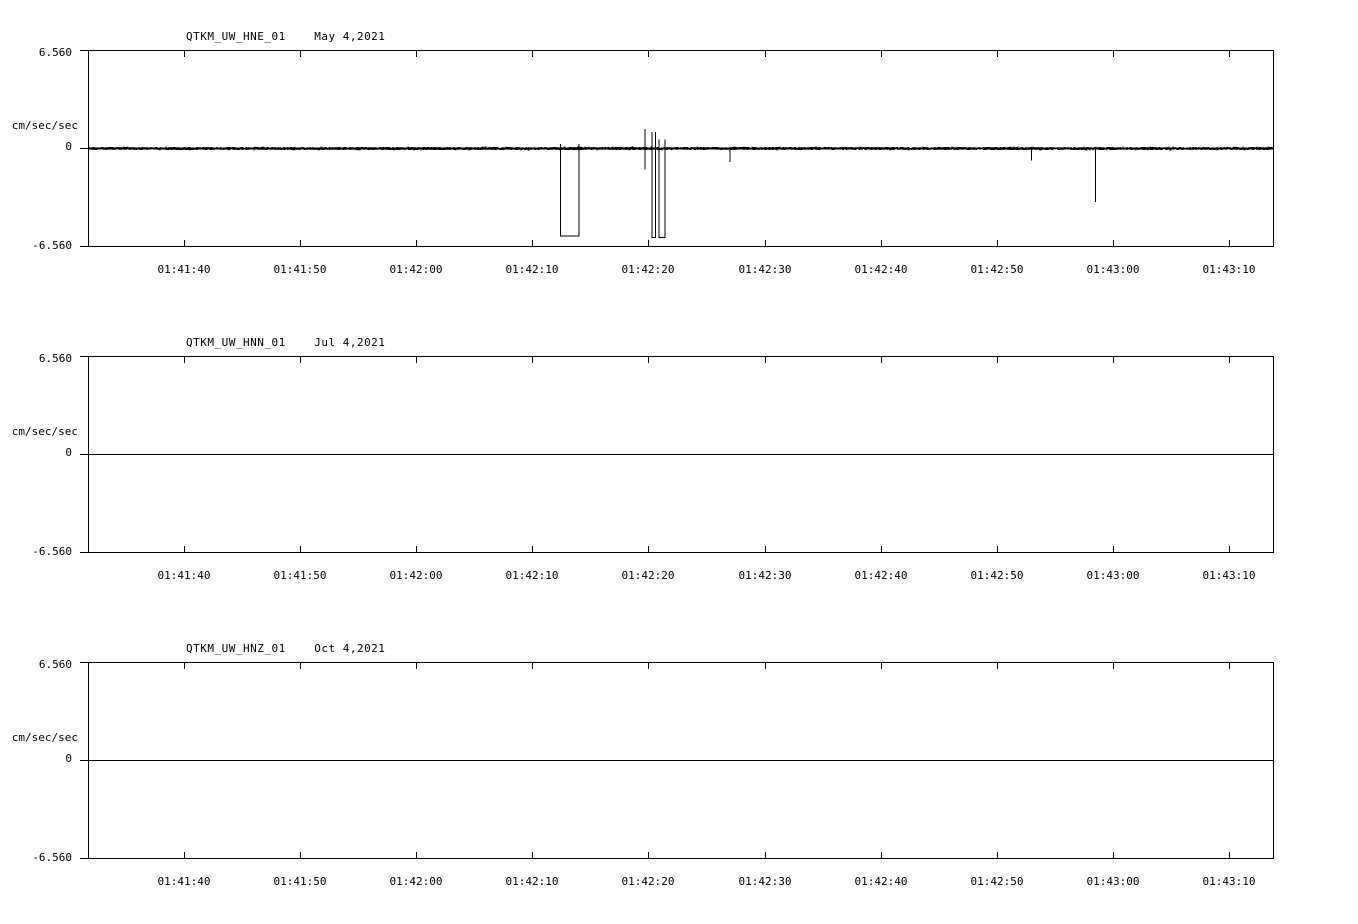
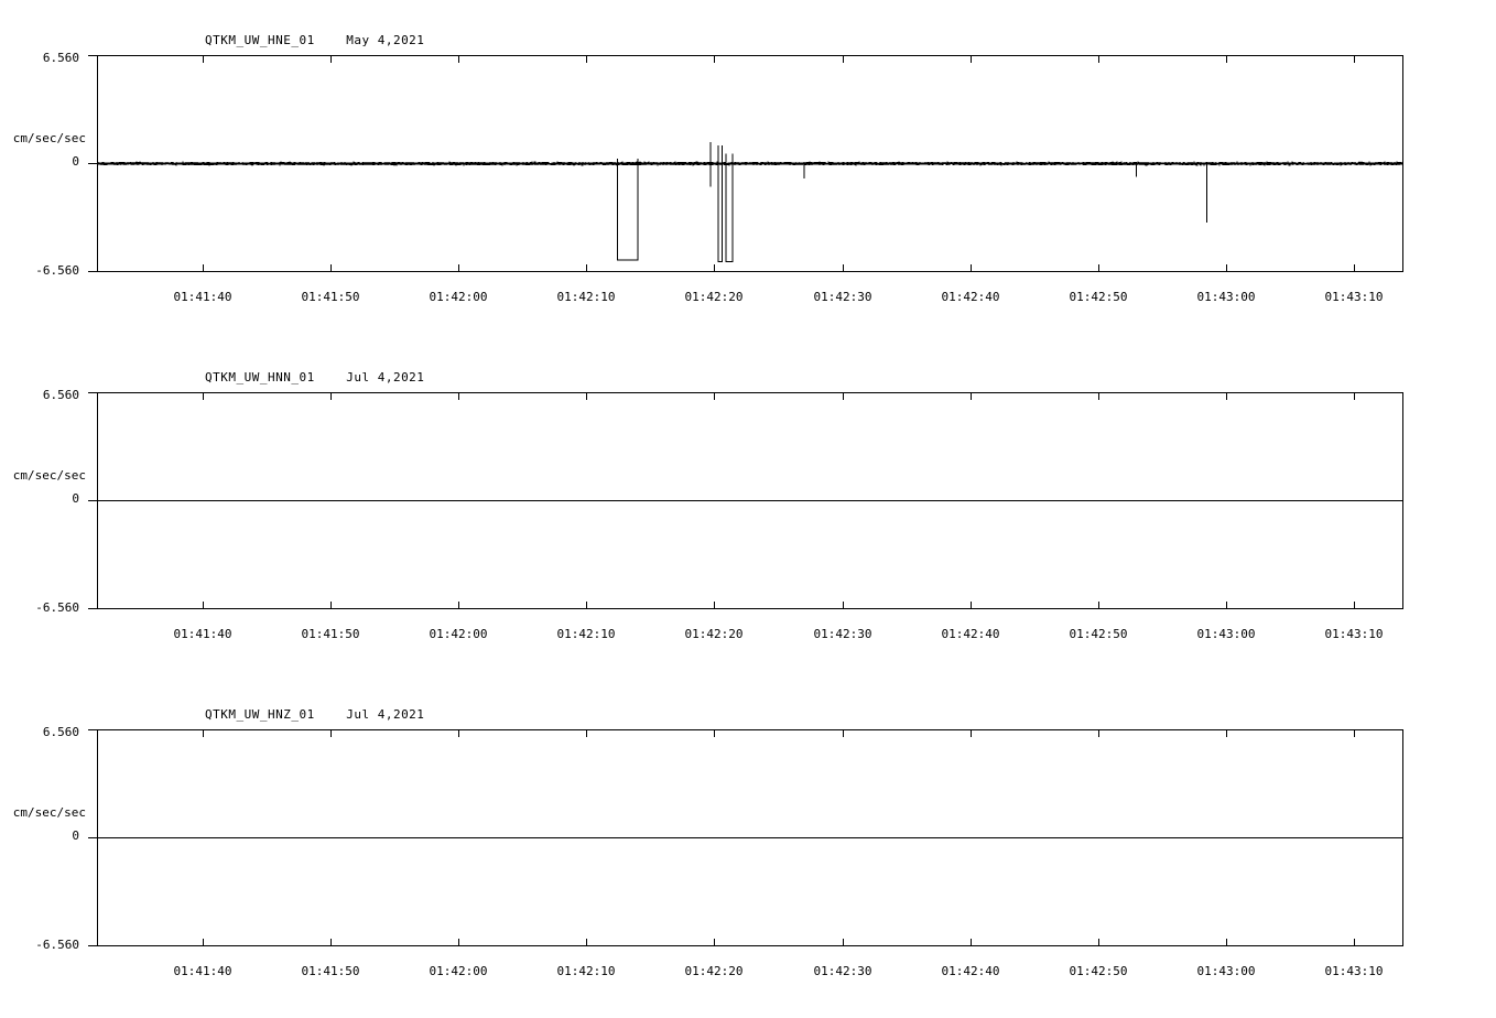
  QTKM_UW_HNE_01 May 4,2021
  6.560
  cm/sec/sec
  0
  -6.560
  01:41:40
  01:41:50
  01:42:00
  01:42:10
  01:42:20
  01:42:30
  01:42:40
  01:42:50
  01:43:00
  01:43:10
  QTKM_UW_HNN_01 Jul 4,2021
  6.560
  cm/sec/sec
  0
  -6.560
  01:41:40
  01:41:50
  01:42:00
  01:42:10
  01:42:20
  01:42:30
  01:42:40
  01:42:50
  01:43:00
  01:43:10
- QTKM_UW_HNZ_01 Oct 4,2021
+ QTKM_UW_HNZ_01 Jul 4,2021
  6.560
  cm/sec/sec
  0
  -6.560
  01:41:40
  01:41:50
  01:42:00
  01:42:10
  01:42:20
  01:42:30
  01:42:40
  01:42:50
  01:43:00
  01:43:10
